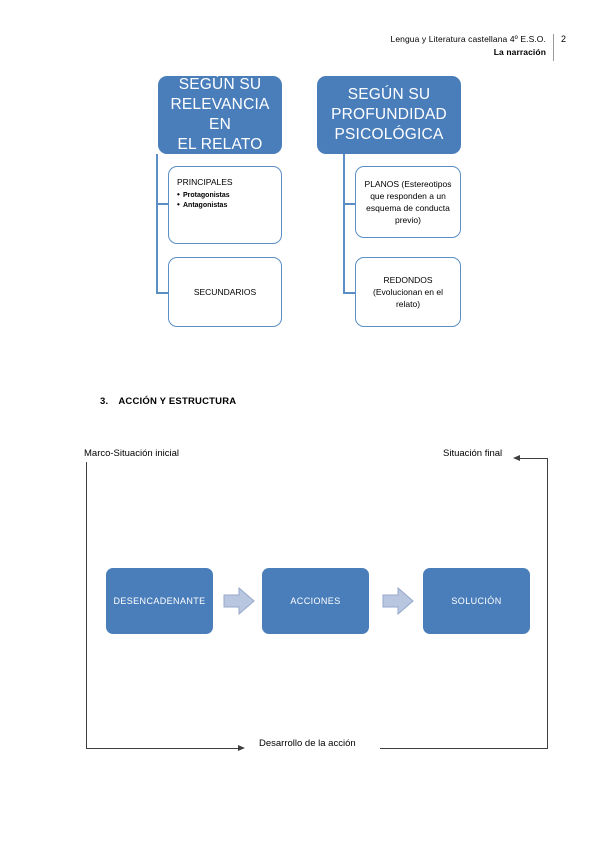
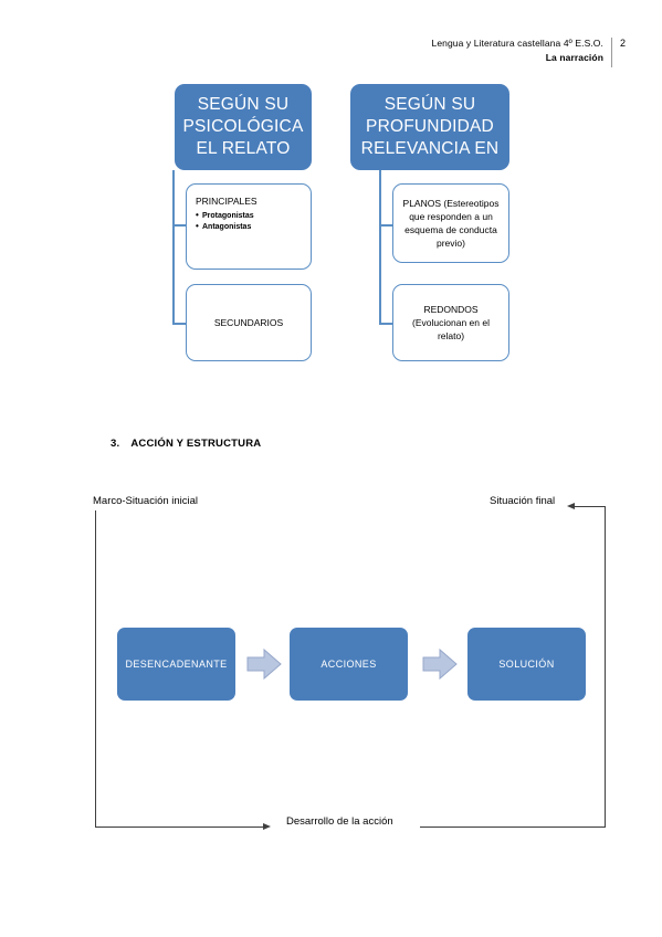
  Lengua y Literatura castellana 4º E.S.O.
  La narración
  2
  SEGÚN SU
- RELEVANCIA EN
+ PSICOLÓGICA
  EL RELATO
  PRINCIPALES
  SECUNDARIOS
  SEGÚN SU
  PROFUNDIDAD
- PSICOLÓGICA
+ RELEVANCIA EN
  PLANOS (Estereotipos que responden a un esquema de conducta previo)
  REDONDOS (Evolucionan en el relato)
  3. ACCIÓN Y ESTRUCTURA
  Marco-Situación inicial
  Situación final
  Desarrollo de la acción
  DESENCADENANTE
  ACCIONES
  SOLUCIÓN
